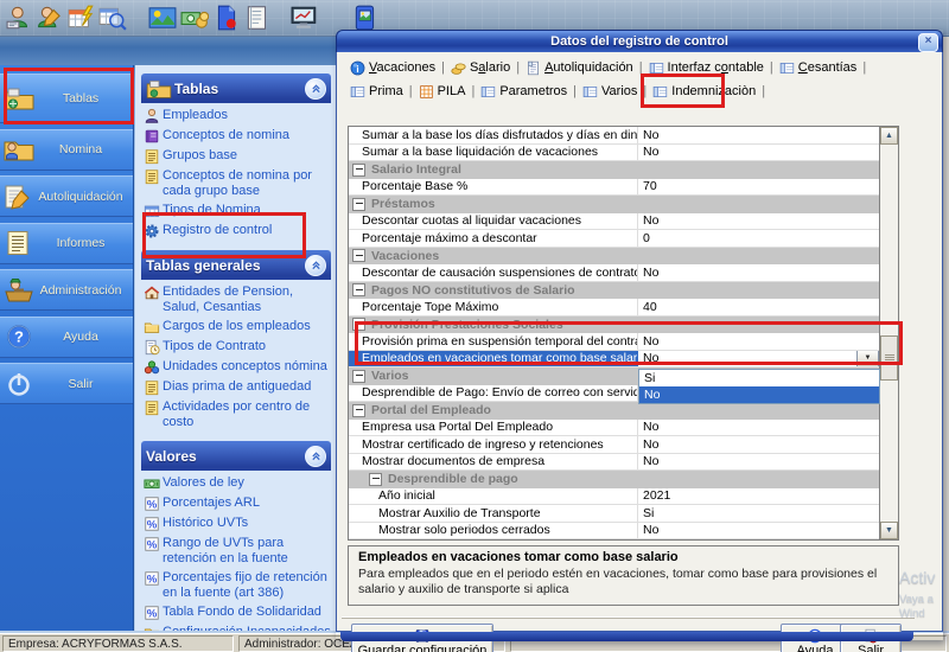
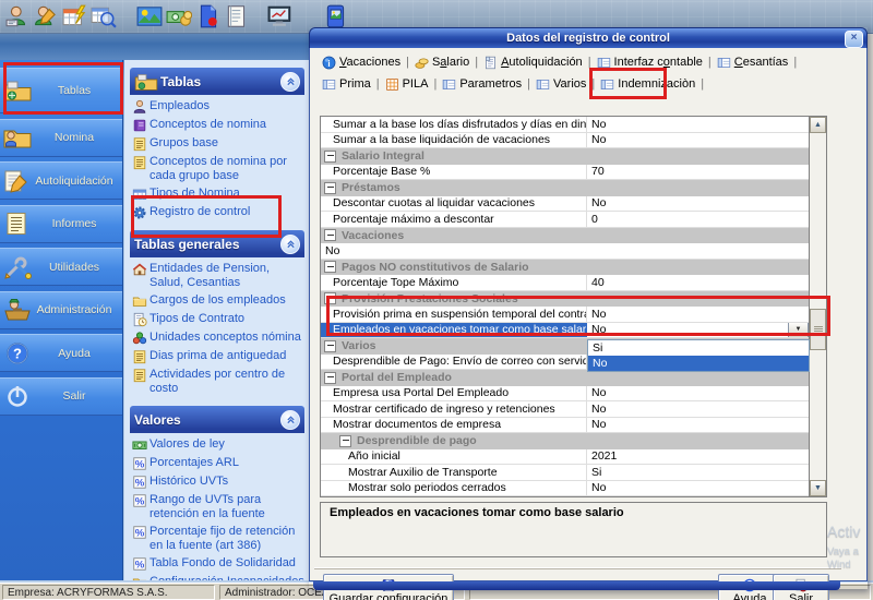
  Tablas
  Nomina
  Autoliquidación
  Informes
+ Utilidades
  Administración
  ?
  Ayuda
  Salir
  Tablas
  Empleados
  Conceptos de nomina
  Grupos base
  Conceptos de nomina por cada grupo base
  Tipos de Nomina
  Registro de control
  Tablas generales
  Entidades de Pension, Salud, Cesantias
  Cargos de los empleados
  Tipos de Contrato
  Unidades conceptos nómina
  Dias prima de antiguedad
  Actividades por centro de costo
  Valores
  Valores de ley
  %
  Porcentajes ARL
  %
  Histórico UVTs
  %
  Rango de UVTs para retención en la fuente
  %
- Porcentajes fijo de retención en la fuente (art 386)
+ Porcentaje fijo de retención en la fuente (art 386)
  %
  Tabla Fondo de Solidaridad
  Empresa: ACRYFORMAS S.A.S.
  Datos del registro de control
  ×
  i
  Vacaciones
  |
  Salario
  |
  Autoliquidación
  |
  Interfaz contable
  |
  Cesantías
  |
  Prima
  |
  PILA
  |
  Parametros
  |
  Varios
  |
  Indemnizaciòn
  |
  Sumar a la base los días disfrutados y días en din
  No
  Sumar a la base liquidación de vacaciones
  No
  Salario Integral
  Porcentaje Base %
  70
  Préstamos
  Descontar cuotas al liquidar vacaciones
  No
  Porcentaje máximo a descontar
  0
  Vacaciones
- Descontar de causación suspensiones de contrato
  No
  Pagos NO constitutivos de Salario
  Porcentaje Tope Máximo
  40
  Provisión Prestaciones Sociales
  Provisión prima en suspensión temporal del contra
  No
  Empleados en vacaciones tomar como base salar
  No
  Varios
  Desprendible de Pago: Envío de correo con servid
  Portal del Empleado
  Empresa usa Portal Del Empleado
  No
  Mostrar certificado de ingreso y retenciones
  No
  Mostrar documentos de empresa
  No
  Desprendible de pago
  Año inicial
  2021
  Mostrar Auxilio de Transporte
  Si
  Mostrar solo periodos cerrados
  No
  Si
  No
  Empleados en vacaciones tomar como base salario
- Para empleados que en el periodo estén en vacaciones, tomar como base para provisiones el salario y auxilio de transporte si aplica
  Guardar configuración
  Ayuda
  Salir
  Activ
  Vaya a
  Wind
